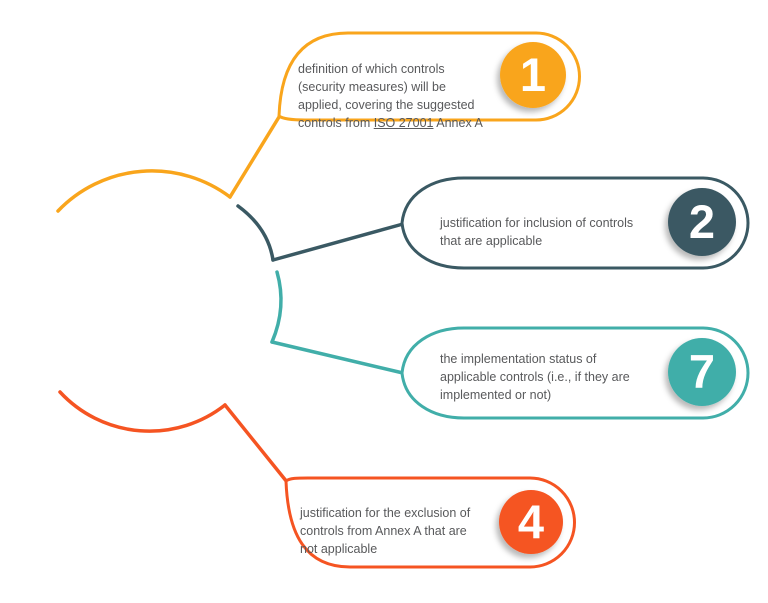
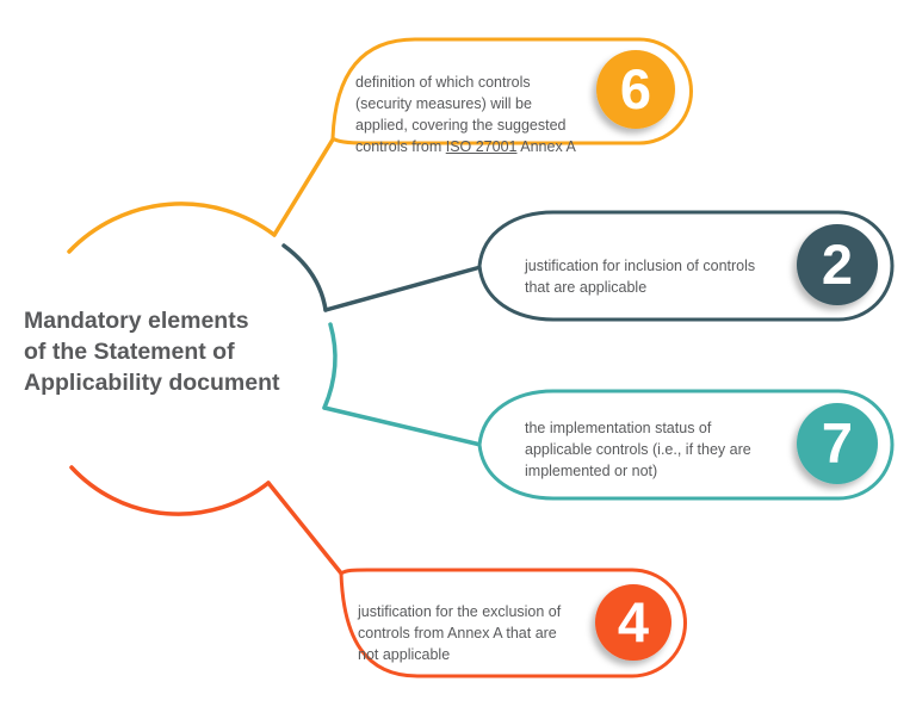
- 1
+ 6
  2
  7
  4
+ Mandatory elements
+ of the Statement of
+ Applicability document
  definition of which controls
  (security measures) will be
  applied, covering the suggested
  controls from ISO 27001 Annex A
  justification for inclusion of controls
  that are applicable
  the implementation status of
  applicable controls (i.e., if they are
  implemented or not)
  justification for the exclusion of
  controls from Annex A that are
  not applicable
